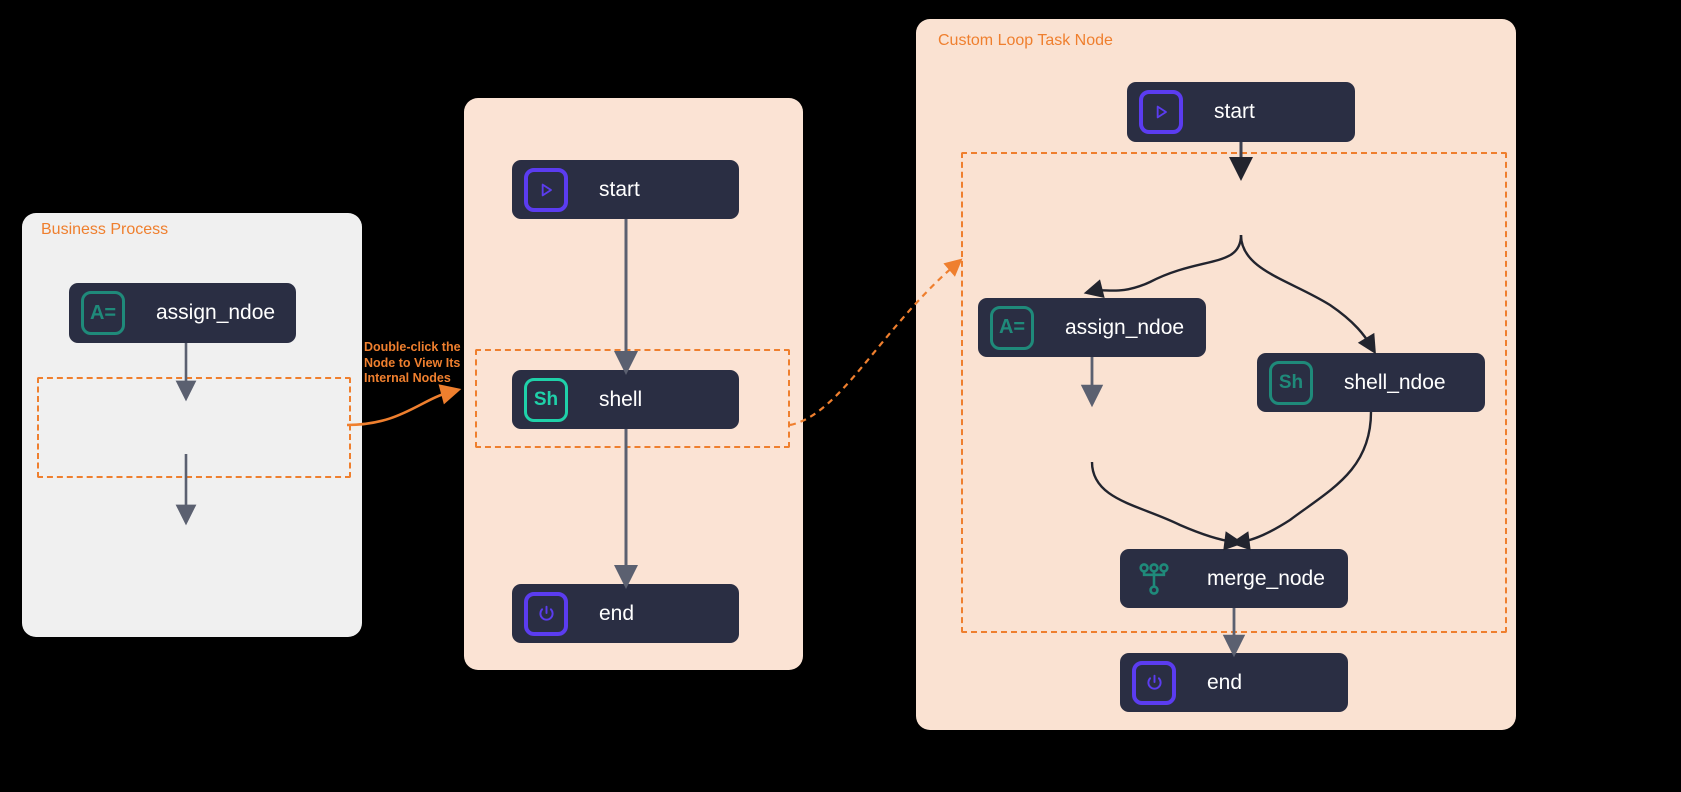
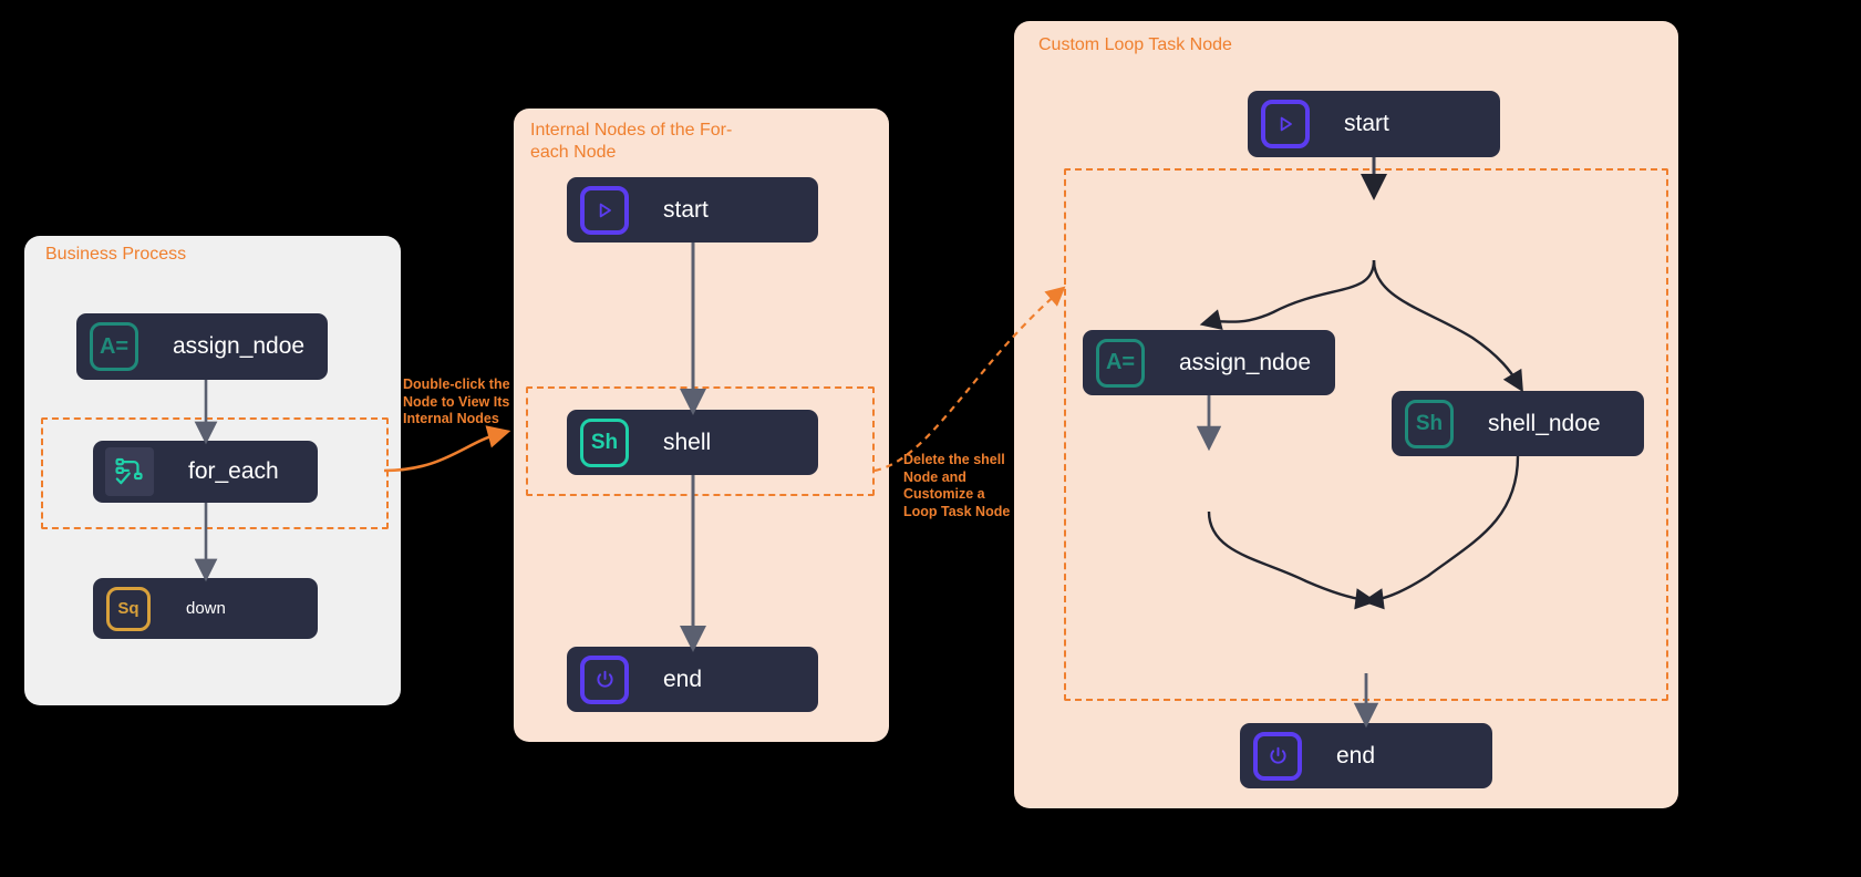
  Business Process
  A=
  assign_ndoe
+ for_each
+ Sq
+ down
+ Internal Nodes of the For-each Node
  start
  Sh
  shell
  end
  Custom Loop Task Node
  start
  A=
  assign_ndoe
  Sh
  shell_ndoe
- merge_node
  end
  Double-click the
  Node to View Its
  Internal Nodes
+ Delete the shell
+ Node and
+ Customize a
+ Loop Task Node
